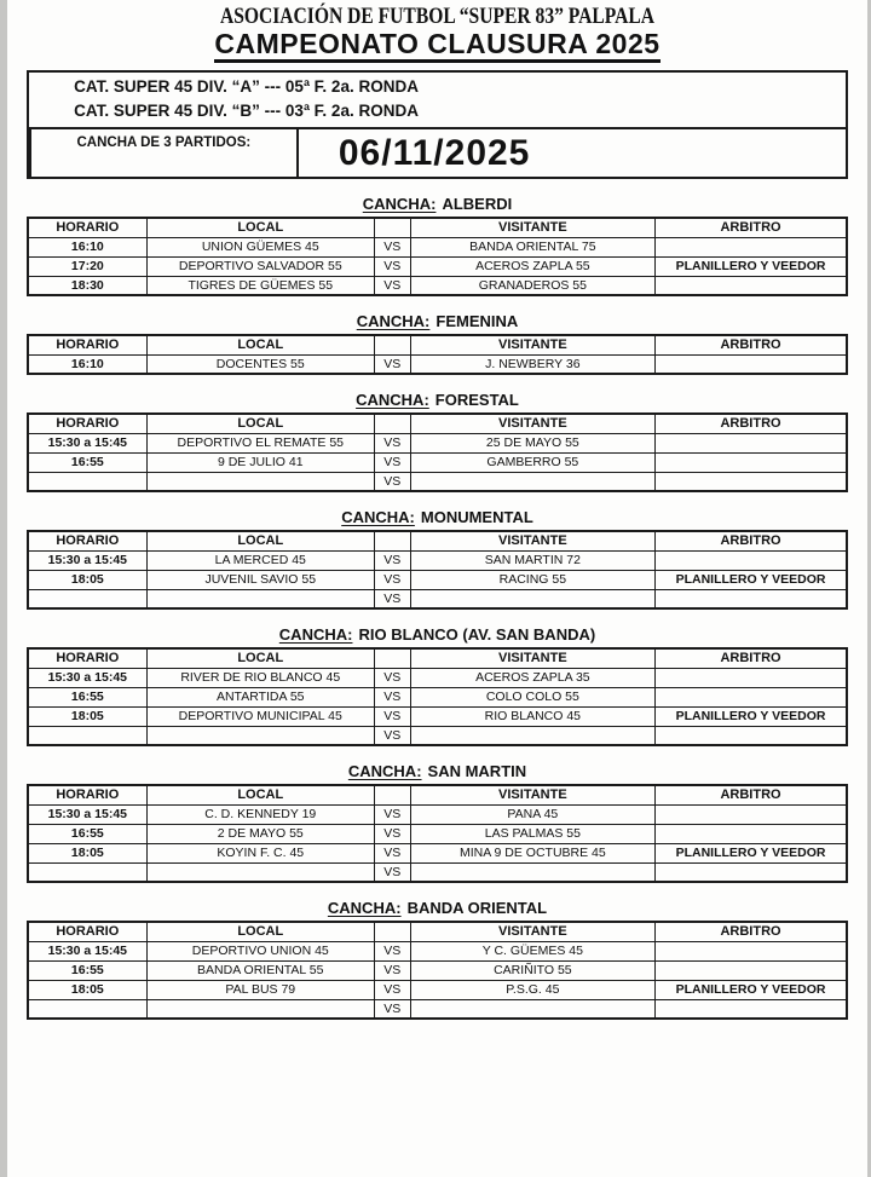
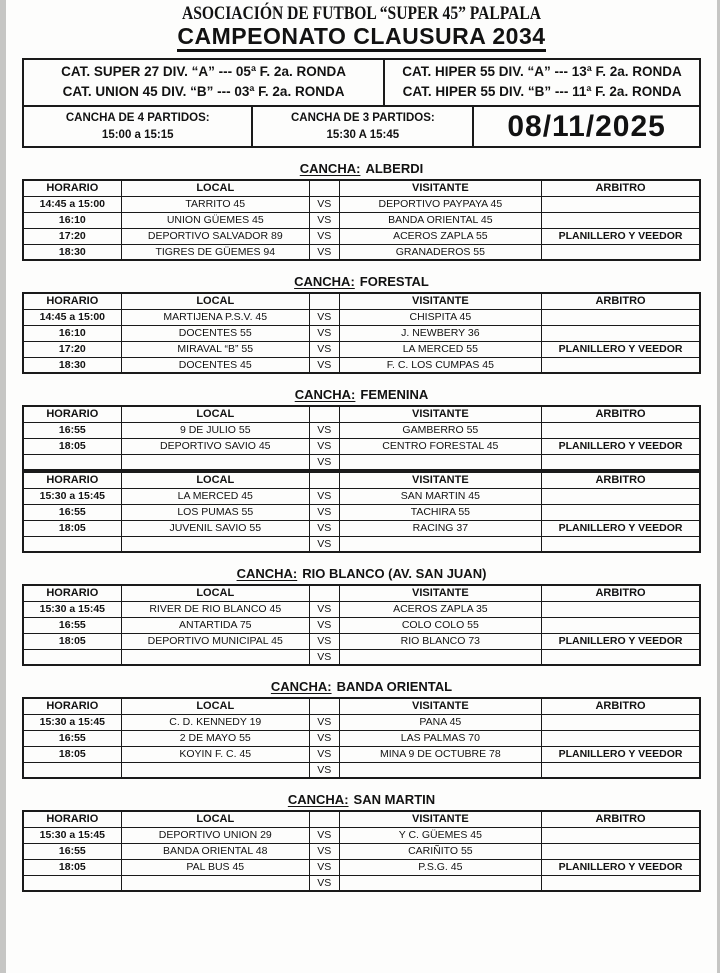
- ASOCIACIÓN DE FUTBOL “SUPER 83” PALPALA
+ ASOCIACIÓN DE FUTBOL “SUPER 45” PALPALA
- CAMPEONATO CLAUSURA 2025
+ CAMPEONATO CLAUSURA 2034
- CAT. SUPER 45 DIV. “A” --- 05ª F. 2a. RONDA
+ CAT. SUPER 27 DIV. “A” --- 05ª F. 2a. RONDA
- CAT. SUPER 45 DIV. “B” --- 03ª F. 2a. RONDA
+ CAT. UNION 45 DIV. “B” --- 03ª F. 2a. RONDA
+ CAT. HIPER 55 DIV. “A” --- 13ª F. 2a. RONDA
+ CAT. HIPER 55 DIV. “B” --- 11ª F. 2a. RONDA
+ CANCHA DE 4 PARTIDOS:
+ 15:00 a 15:15
  CANCHA DE 3 PARTIDOS:
+ 15:30 A 15:45
- 06/11/2025
+ 08/11/2025
  CANCHA: ALBERDI
  HORARIO	LOCAL		VISITANTE	ARBITRO
+ 14:45 a 15:00	TARRITO 45	VS	DEPORTIVO PAYPAYA 45
- 16:10	UNION GÜEMES 45	VS	BANDA ORIENTAL 75
+ 16:10	UNION GÜEMES 45	VS	BANDA ORIENTAL 45
- 17:20	DEPORTIVO SALVADOR 55	VS	ACEROS ZAPLA 55	PLANILLERO Y VEEDOR
+ 17:20	DEPORTIVO SALVADOR 89	VS	ACEROS ZAPLA 55	PLANILLERO Y VEEDOR
- 18:30	TIGRES DE GÜEMES 55	VS	GRANADEROS 55
+ 18:30	TIGRES DE GÜEMES 94	VS	GRANADEROS 55
- CANCHA: FEMENINA
+ CANCHA: FORESTAL
  HORARIO	LOCAL		VISITANTE	ARBITRO
+ 14:45 a 15:00	MARTIJENA P.S.V. 45	VS	CHISPITA 45
  16:10	DOCENTES 55	VS	J. NEWBERY 36
+ 17:20	MIRAVAL “B” 55	VS	LA MERCED 55	PLANILLERO Y VEEDOR
+ 18:30	DOCENTES 45	VS	F. C. LOS CUMPAS 45
- CANCHA: FORESTAL
+ CANCHA: FEMENINA
  HORARIO	LOCAL		VISITANTE	ARBITRO
- 15:30 a 15:45	DEPORTIVO EL REMATE 55	VS	25 DE MAYO 55
- 16:55	9 DE JULIO 41	VS	GAMBERRO 55
+ 16:55	9 DE JULIO 55	VS	GAMBERRO 55
+ 18:05	DEPORTIVO SAVIO 45	VS	CENTRO FORESTAL 45	PLANILLERO Y VEEDOR
  		VS
- CANCHA: MONUMENTAL
  HORARIO	LOCAL		VISITANTE	ARBITRO
- 15:30 a 15:45	LA MERCED 45	VS	SAN MARTIN 72
+ 15:30 a 15:45	LA MERCED 45	VS	SAN MARTIN 45
+ 16:55	LOS PUMAS 55	VS	TACHIRA 55
- 18:05	JUVENIL SAVIO 55	VS	RACING 55	PLANILLERO Y VEEDOR
+ 18:05	JUVENIL SAVIO 55	VS	RACING 37	PLANILLERO Y VEEDOR
  		VS
- CANCHA: RIO BLANCO (AV. SAN BANDA)
+ CANCHA: RIO BLANCO (AV. SAN JUAN)
  HORARIO	LOCAL		VISITANTE	ARBITRO
  15:30 a 15:45	RIVER DE RIO BLANCO 45	VS	ACEROS ZAPLA 35
- 16:55	ANTARTIDA 55	VS	COLO COLO 55
+ 16:55	ANTARTIDA 75	VS	COLO COLO 55
- 18:05	DEPORTIVO MUNICIPAL 45	VS	RIO BLANCO 45	PLANILLERO Y VEEDOR
+ 18:05	DEPORTIVO MUNICIPAL 45	VS	RIO BLANCO 73	PLANILLERO Y VEEDOR
  		VS
- CANCHA: SAN MARTIN
+ CANCHA: BANDA ORIENTAL
  HORARIO	LOCAL		VISITANTE	ARBITRO
  15:30 a 15:45	C. D. KENNEDY 19	VS	PANA 45
- 16:55	2 DE MAYO 55	VS	LAS PALMAS 55
+ 16:55	2 DE MAYO 55	VS	LAS PALMAS 70
- 18:05	KOYIN F. C. 45	VS	MINA 9 DE OCTUBRE 45	PLANILLERO Y VEEDOR
+ 18:05	KOYIN F. C. 45	VS	MINA 9 DE OCTUBRE 78	PLANILLERO Y VEEDOR
  		VS
- CANCHA: BANDA ORIENTAL
+ CANCHA: SAN MARTIN
  HORARIO	LOCAL		VISITANTE	ARBITRO
- 15:30 a 15:45	DEPORTIVO UNION 45	VS	Y C. GÜEMES 45
+ 15:30 a 15:45	DEPORTIVO UNION 29	VS	Y C. GÜEMES 45
- 16:55	BANDA ORIENTAL 55	VS	CARIÑITO 55
+ 16:55	BANDA ORIENTAL 48	VS	CARIÑITO 55
- 18:05	PAL BUS 79	VS	P.S.G. 45	PLANILLERO Y VEEDOR
+ 18:05	PAL BUS 45	VS	P.S.G. 45	PLANILLERO Y VEEDOR
  		VS
